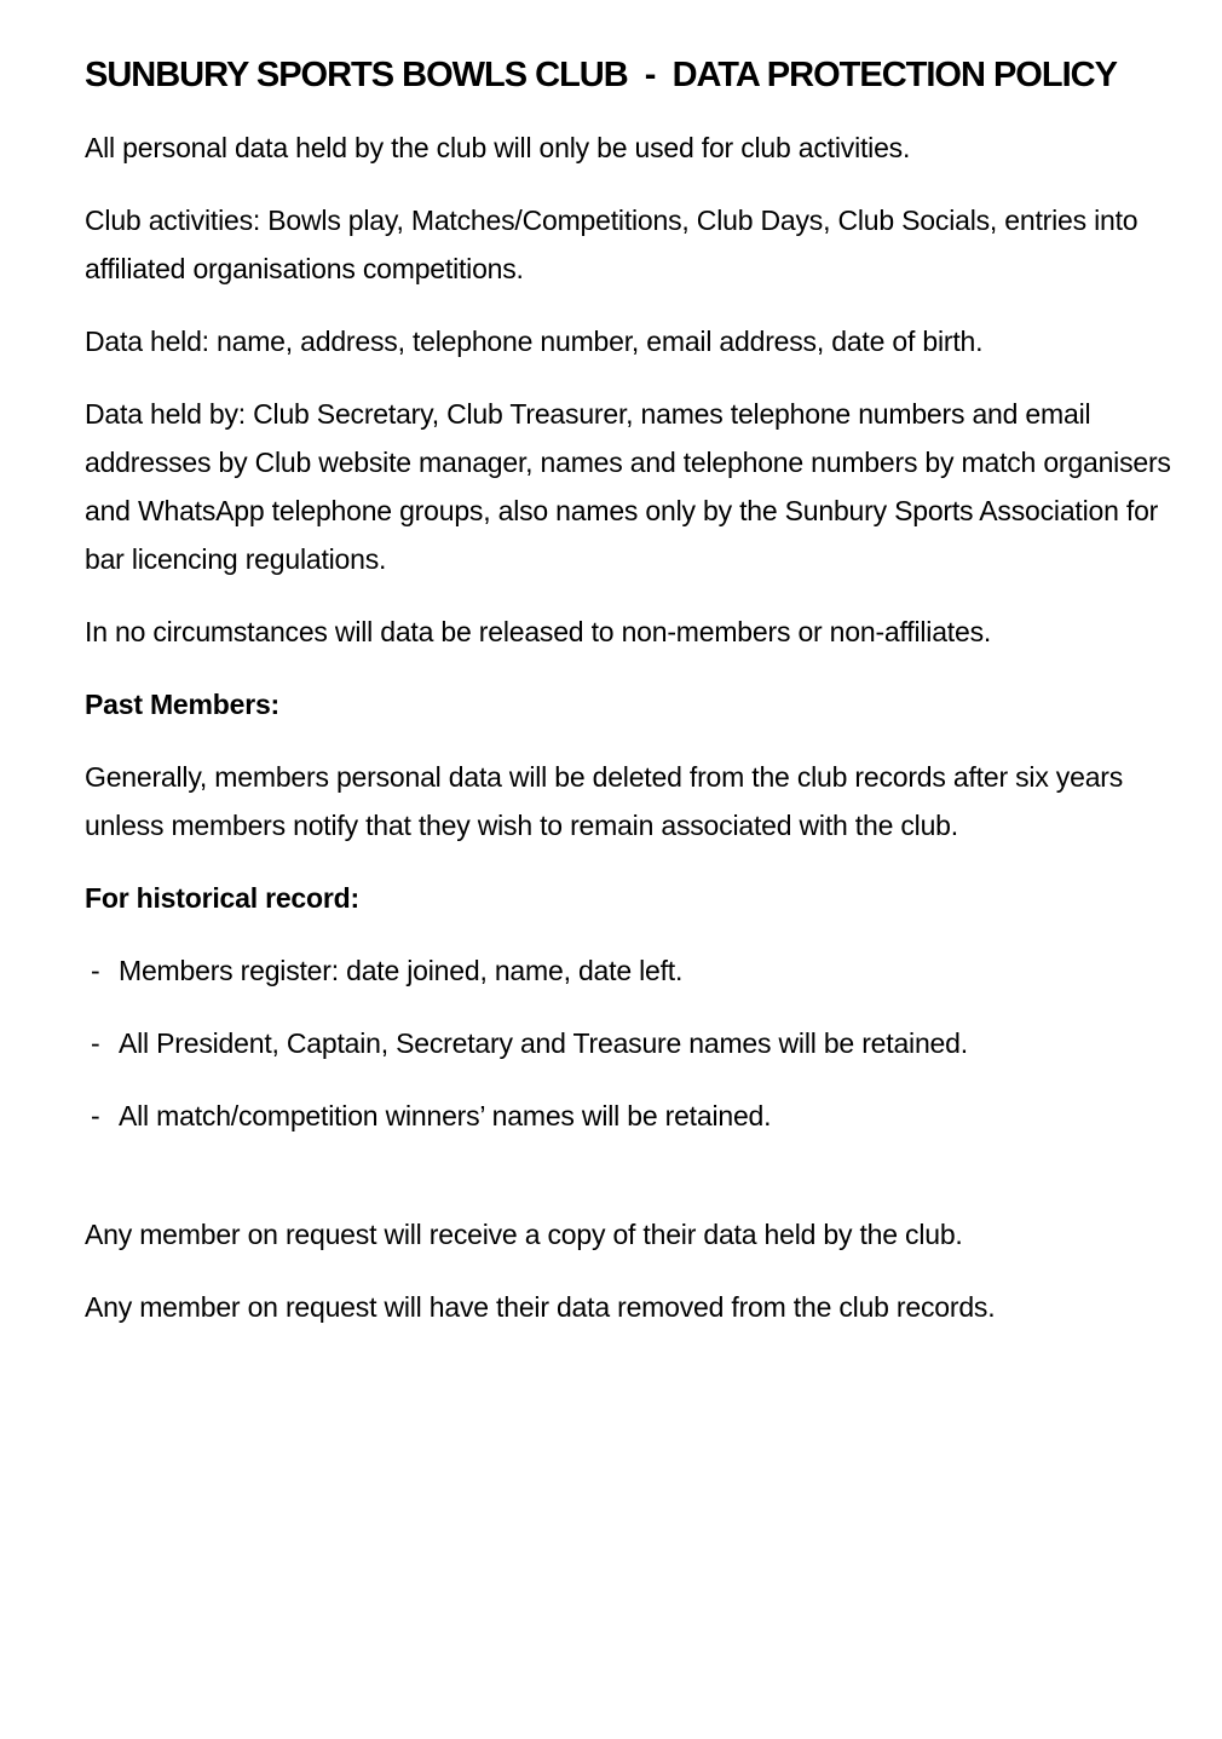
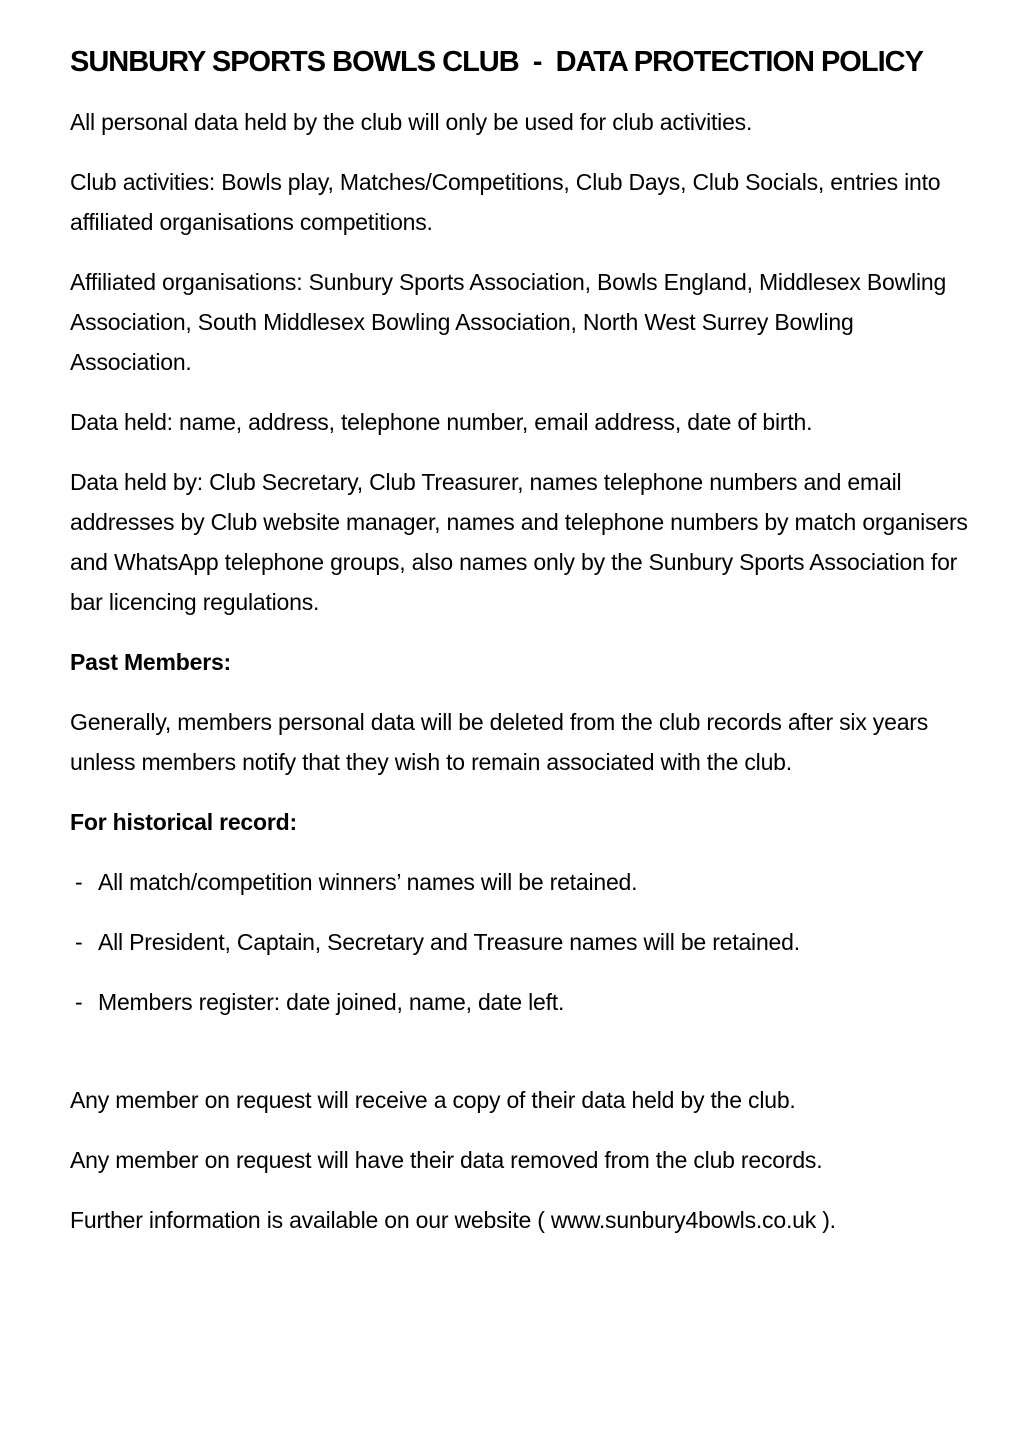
  SUNBURY SPORTS BOWLS CLUB - DATA PROTECTION POLICY
  All personal data held by the club will only be used for club activities.
  Club activities: Bowls play, Matches/Competitions, Club Days, Club Socials, entries into affiliated organisations competitions.
+ Affiliated organisations: Sunbury Sports Association, Bowls England, Middlesex Bowling Association, South Middlesex Bowling Association, North West Surrey Bowling Association.
  Data held: name, address, telephone number, email address, date of birth.
  Data held by: Club Secretary, Club Treasurer, names telephone numbers and email addresses by Club website manager, names and telephone numbers by match organisers and WhatsApp telephone groups, also names only by the Sunbury Sports Association for bar licencing regulations.
- In no circumstances will data be released to non-members or non-affiliates.
  Past Members:
  Generally, members personal data will be deleted from the club records after six years unless members notify that they wish to remain associated with the club.
  For historical record:
  -
- Members register: date joined, name, date left.
+ All match/competition winners’ names will be retained.
  -
  All President, Captain, Secretary and Treasure names will be retained.
  -
- All match/competition winners’ names will be retained.
+ Members register: date joined, name, date left.
  Any member on request will receive a copy of their data held by the club.
  Any member on request will have their data removed from the club records.
+ Further information is available on our website ( www.sunbury4bowls.co.uk ).
